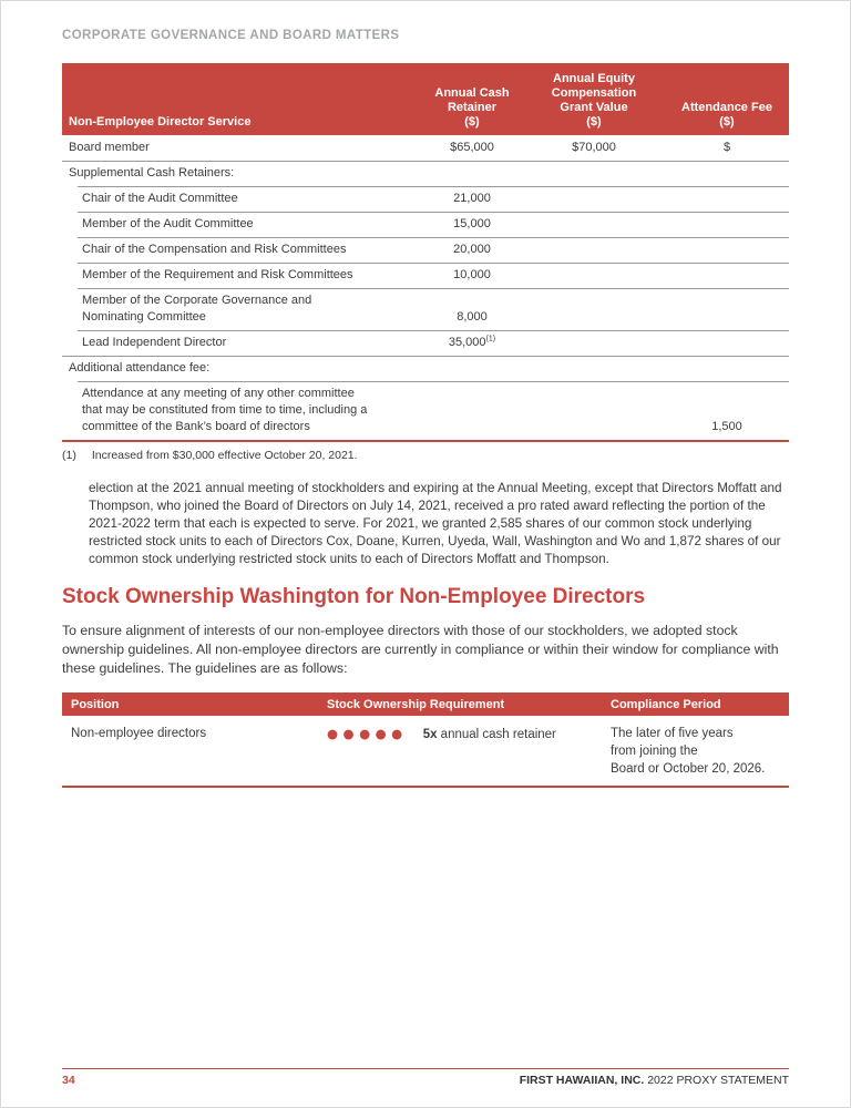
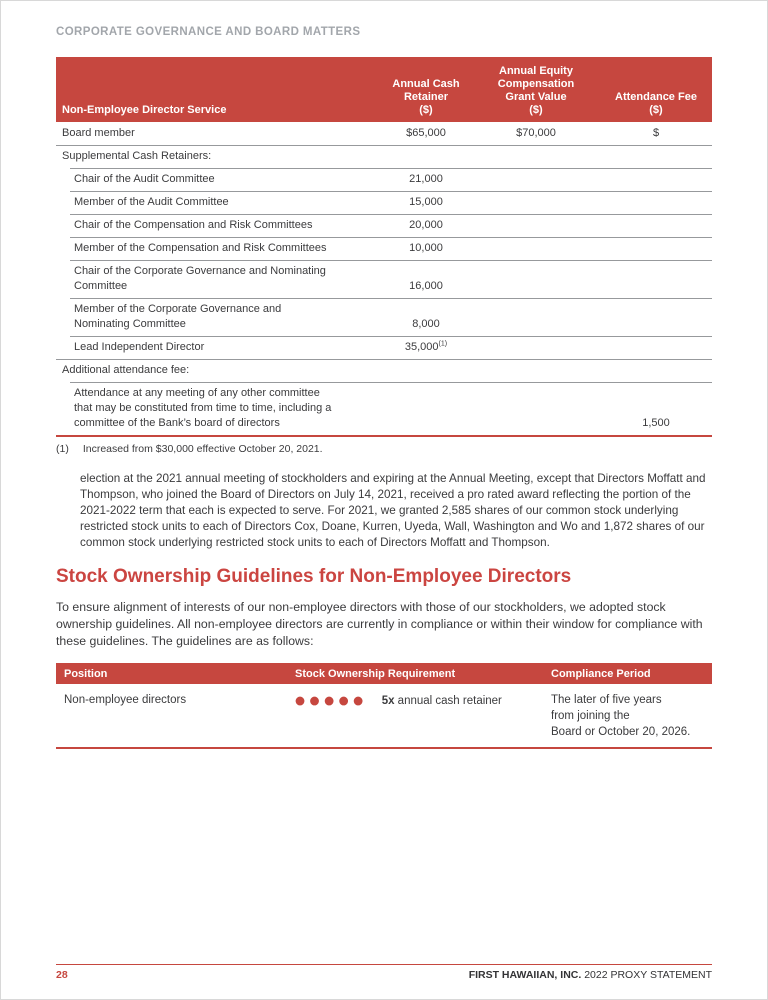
  CORPORATE GOVERNANCE AND BOARD MATTERS
  Non-Employee Director Service
  Annual Cash
  Retainer
  ($)
  Annual Equity
  Compensation
  Grant Value
  ($)
  Attendance Fee
  ($)
  Board member
  $65,000
  $70,000
  $
  Supplemental Cash Retainers:
  Chair of the Audit Committee
  21,000
  Member of the Audit Committee
  15,000
  Chair of the Compensation and Risk Committees
  20,000
- Member of the Requirement and Risk Committees
+ Member of the Compensation and Risk Committees
  10,000
+ Chair of the Corporate Governance and Nominating
+ Committee
+ 16,000
  Member of the Corporate Governance and
  Nominating Committee
  8,000
  Lead Independent Director
  Additional attendance fee:
  Attendance at any meeting of any other committee
  that may be constituted from time to time, including a
  committee of the Bank’s board of directors
  1,500
  (1) Increased from $30,000 effective October 20, 2021.
  election at the 2021 annual meeting of stockholders and expiring at the Annual Meeting, except that Directors Moffatt and Thompson, who joined the Board of Directors on July 14, 2021, received a pro rated award reflecting the portion of the 2021-2022 term that each is expected to serve. For 2021, we granted 2,585 shares of our common stock underlying restricted stock units to each of Directors Cox, Doane, Kurren, Uyeda, Wall, Washington and Wo and 1,872 shares of our common stock underlying restricted stock units to each of Directors Moffatt and Thompson.
- Stock Ownership Washington for Non-Employee Directors
+ Stock Ownership Guidelines for Non-Employee Directors
  To ensure alignment of interests of our non-employee directors with those of our stockholders, we adopted stock ownership guidelines. All non-employee directors are currently in compliance or within their window for compliance with these guidelines. The guidelines are as follows:
  Position
  Stock Ownership Requirement
  Compliance Period
  Non-employee directors
  ●●●●● 5x annual cash retainer
  The later of five years
  from joining the
  Board or October 20, 2026.
- 34
+ 28
  FIRST HAWAIIAN, INC. 2022 PROXY STATEMENT
